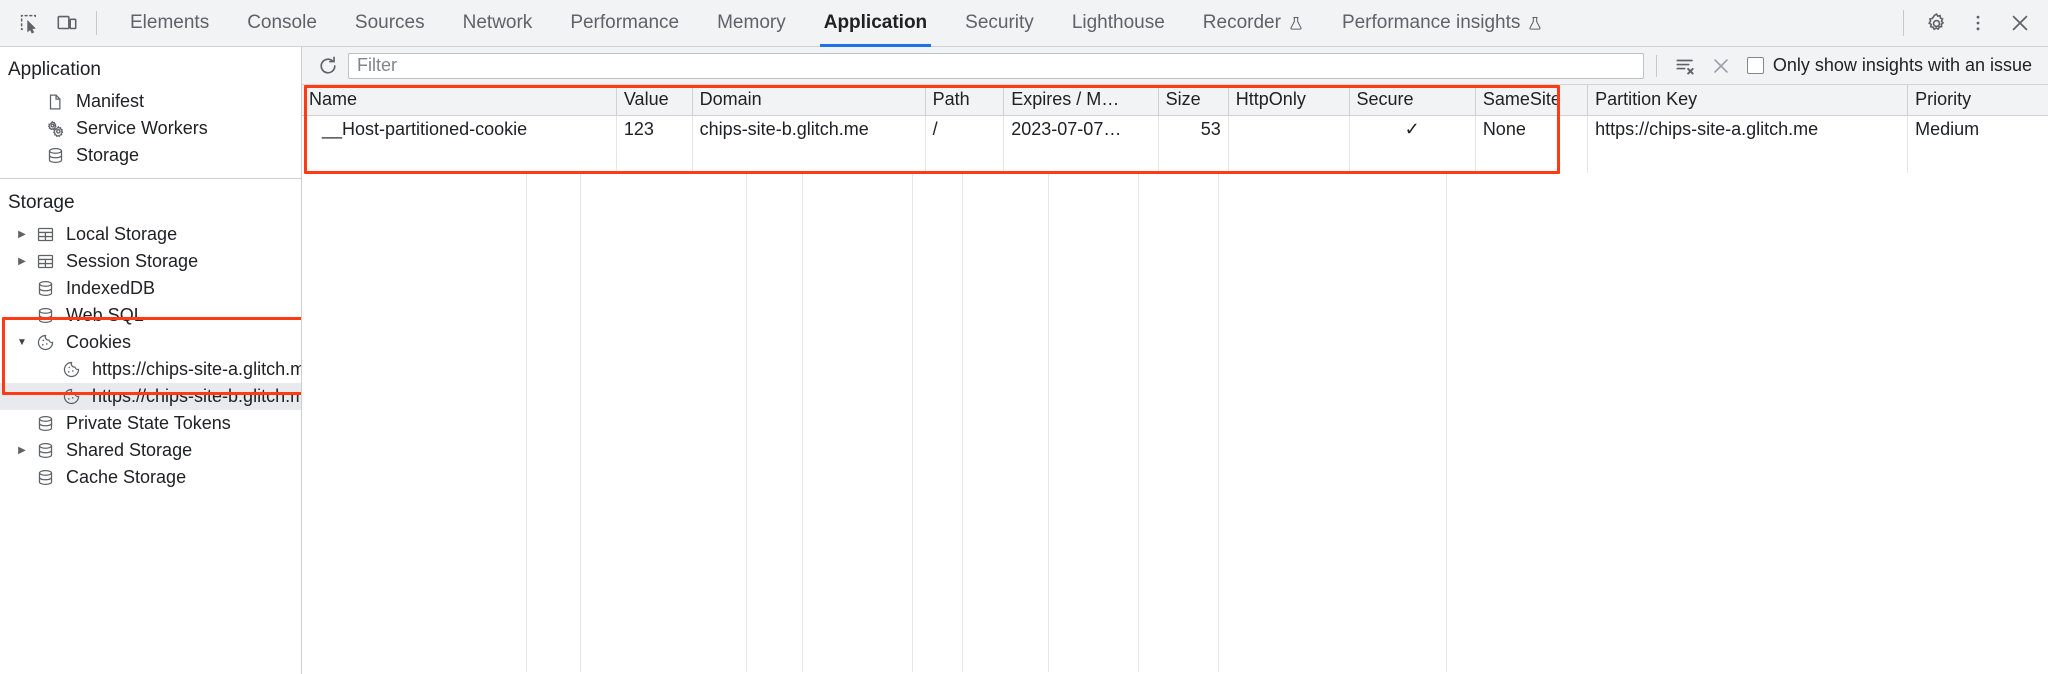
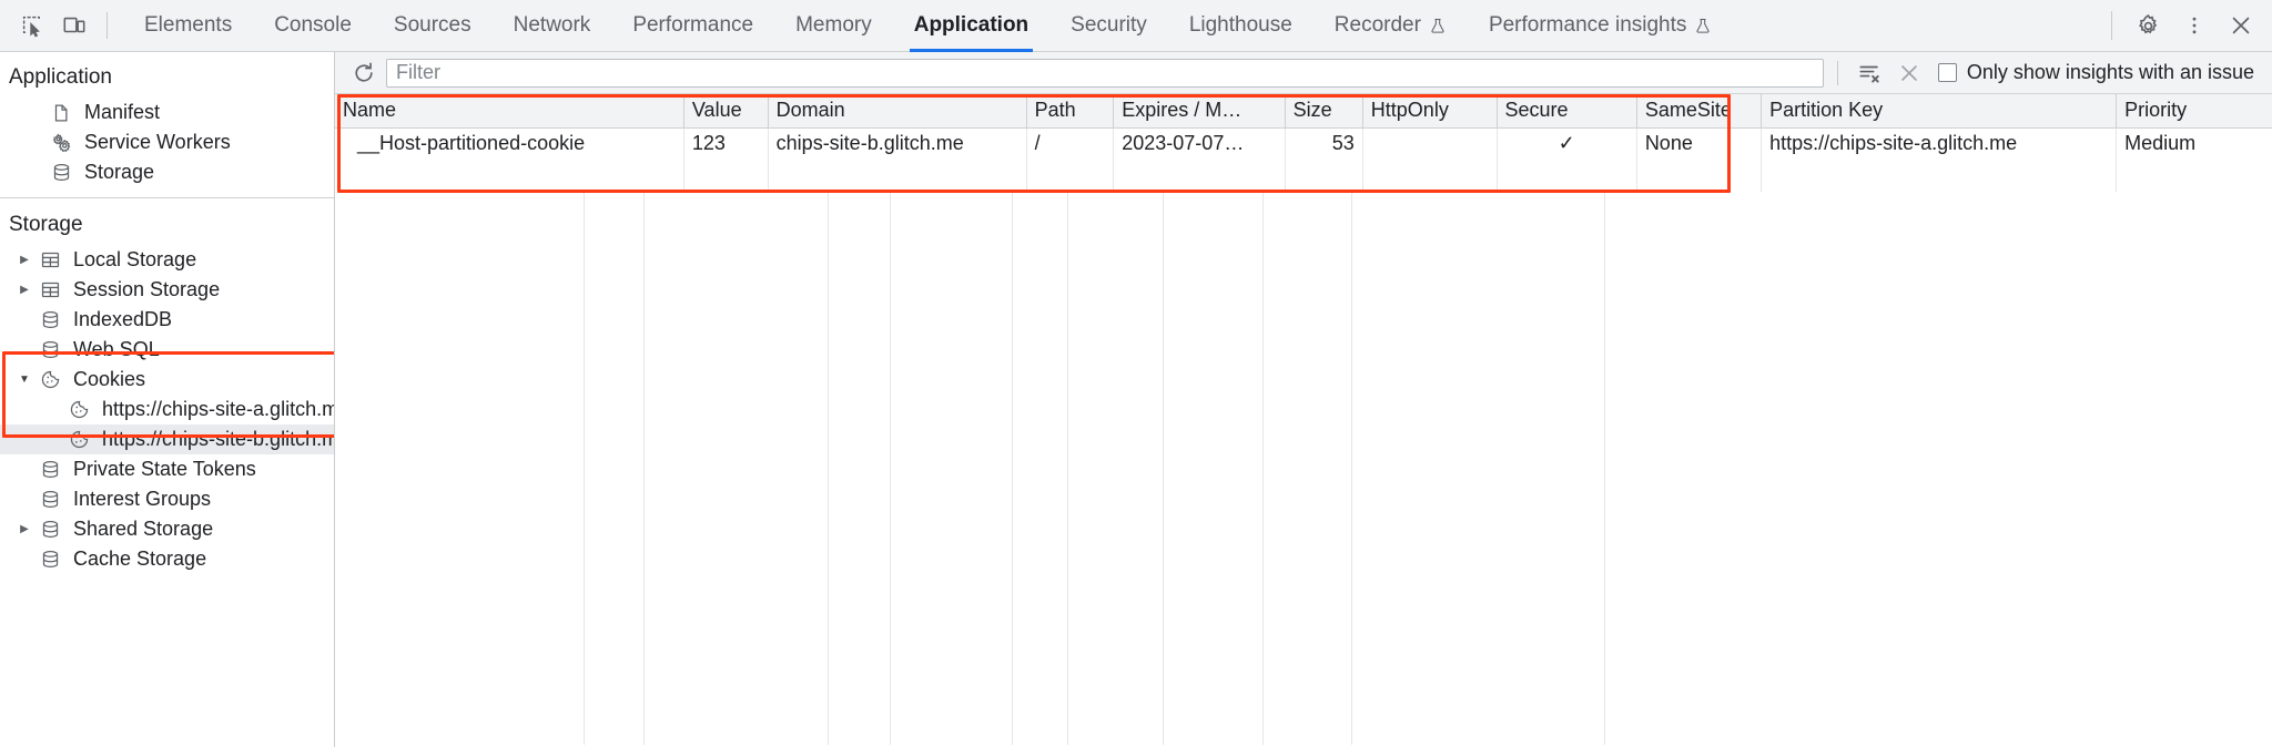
  Elements
  Console
  Sources
  Network
  Performance
  Memory
  Application
  Security
  Lighthouse
  Recorder
  Performance insights
  Application
  Manifest
  Service Workers
  Storage
  Storage
  ▶
  Local Storage
  ▶
  Session Storage
  IndexedDB
  Web SQL
  ▼
  Cookies
  https://chips-site-a.glitch.m
  https://chips-site-b.glitch.m
  Private State Tokens
+ Interest Groups
  ▶
  Shared Storage
  Cache Storage
  Filter
  Only show insights with an issue
  Name	Value	Domain	Path	Expires / M…	Size	HttpOnly	Secure	SameSite	Partition Key	Priority
  __Host-partitioned-cookie	123	chips-site-b.glitch.me	/	2023-07-07…	53		✓	None	https://chips-site-a.glitch.me	Medium
